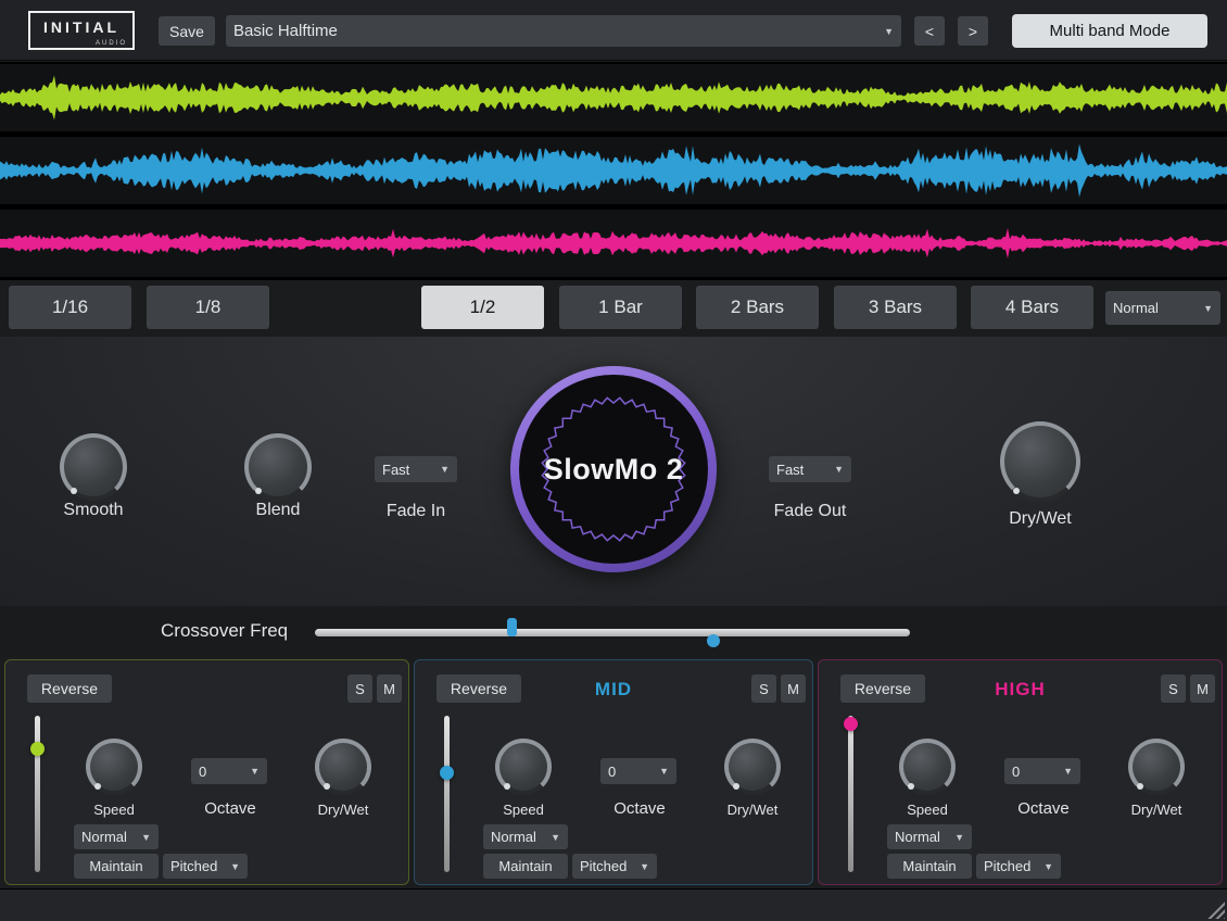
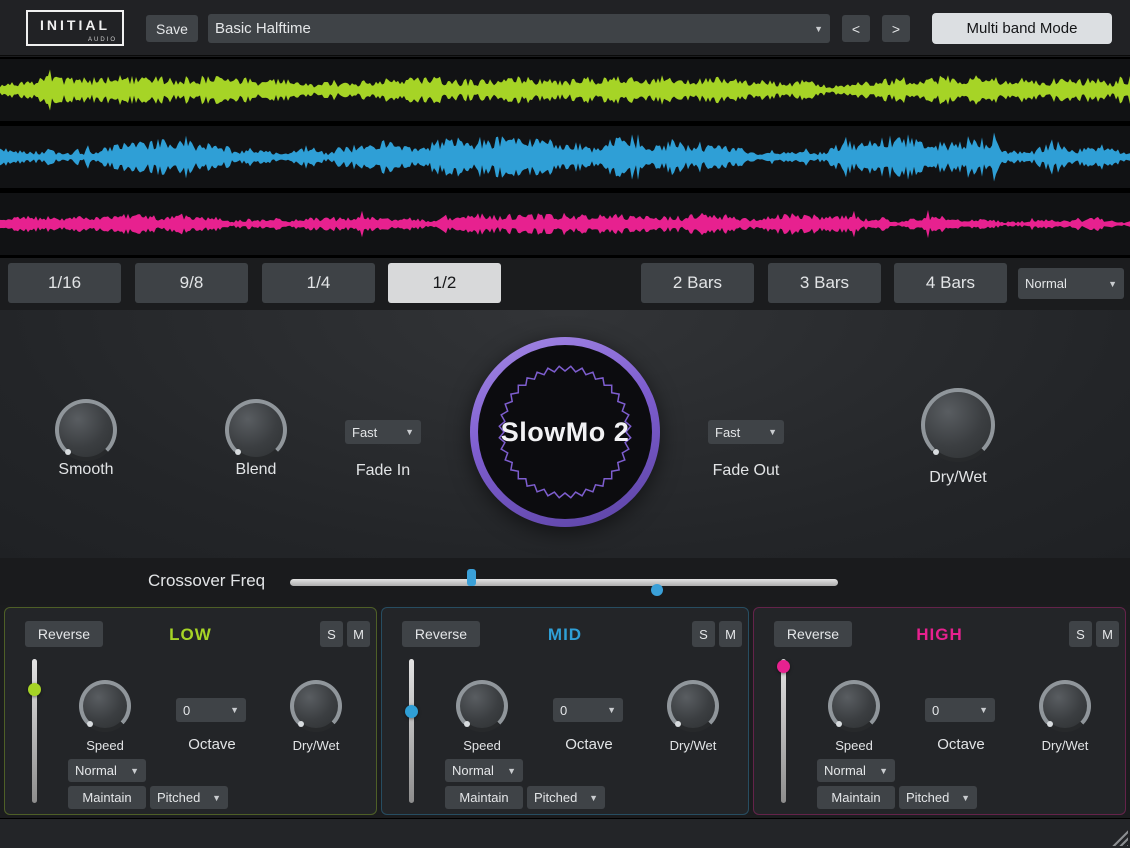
  INITIAL
  Save
  Basic Halftime
  ▼
  <
  >
  Multi band Mode
  1/16
- 1/8
+ 9/8
+ 1/4
  1/2
- 1 Bar
  2 Bars
  3 Bars
  4 Bars
  Normal
  ▼
  Smooth
  Blend
  Fast
  ▼
  Fade In
  SlowMo 2
  Fast
  ▼
  Fade Out
  Dry/Wet
  Crossover Freq
  Reverse
+ LOW
  S
  M
  Speed
  0
  ▼
  Octave
  Dry/Wet
  Normal
  ▼
  Maintain
  Pitched
  ▼
  Reverse
  MID
  S
  M
  Speed
  0
  ▼
  Octave
  Dry/Wet
  Normal
  ▼
  Maintain
  Pitched
  ▼
  Reverse
  HIGH
  S
  M
  Speed
  0
  ▼
  Octave
  Dry/Wet
  Normal
  ▼
  Maintain
  Pitched
  ▼
